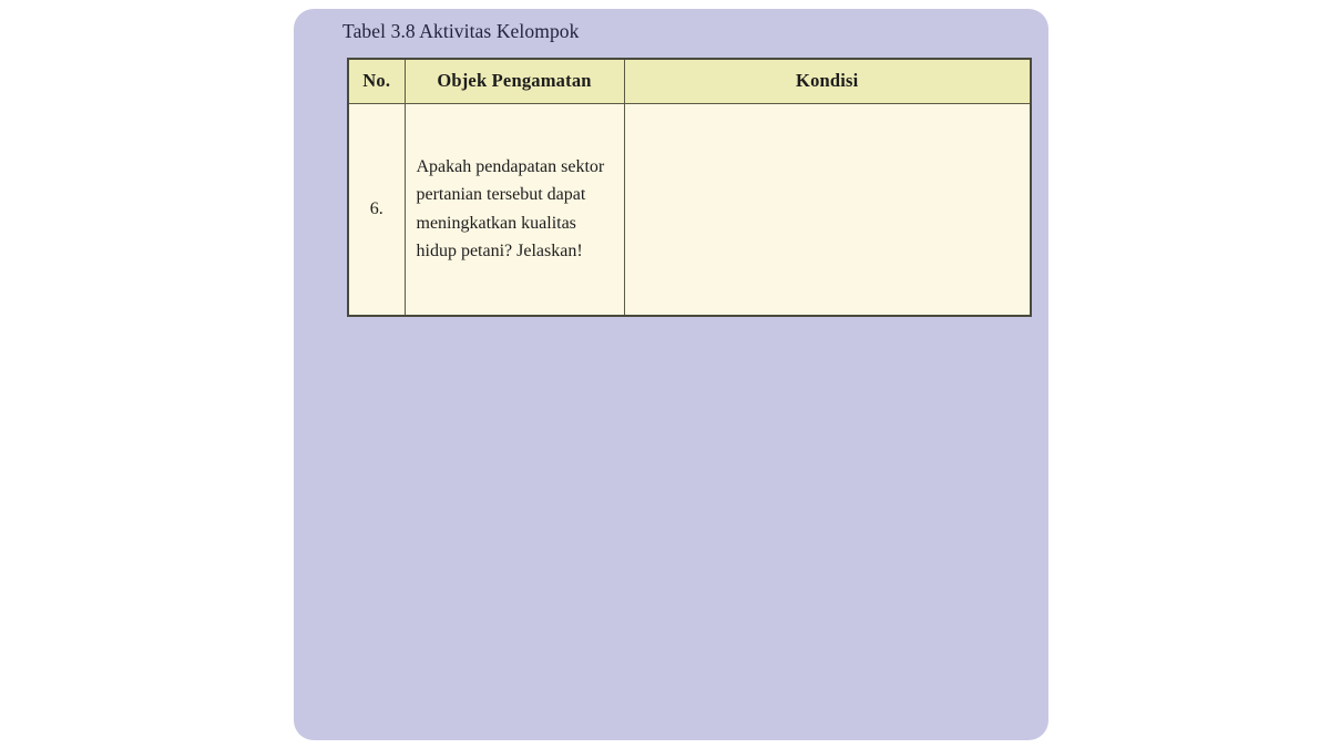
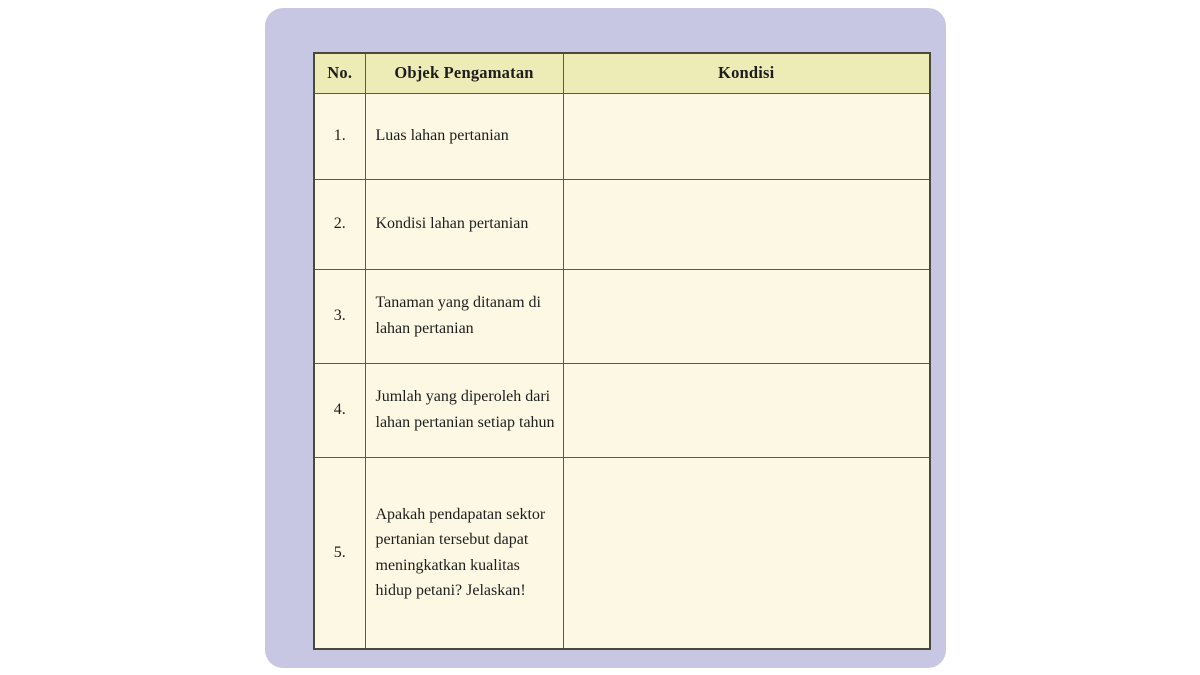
- Tabel 3.8 Aktivitas Kelompok
  No.	Objek Pengamatan	Kondisi
+ 1.	Luas lahan pertanian
+ 2.	Kondisi lahan pertanian
+ 3.	Tanaman yang ditanam di lahan pertanian
+ 4.	Jumlah yang diperoleh dari lahan pertanian setiap tahun
- 6.	Apakah pendapatan sektor pertanian tersebut dapat meningkatkan kualitas hidup petani? Jelaskan!
+ 5.	Apakah pendapatan sektor pertanian tersebut dapat meningkatkan kualitas hidup petani? Jelaskan!
